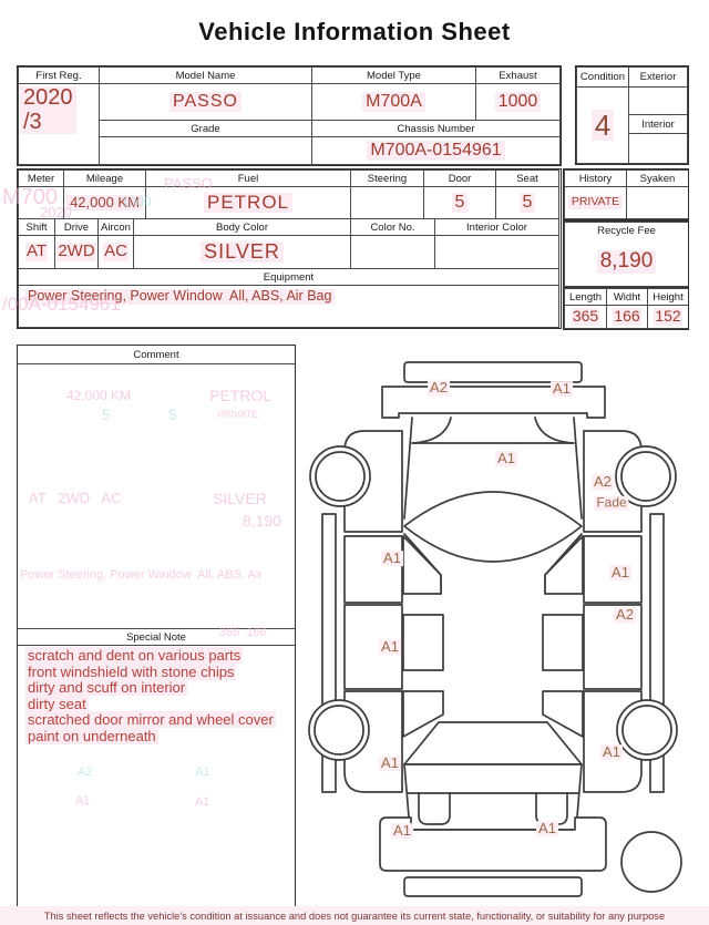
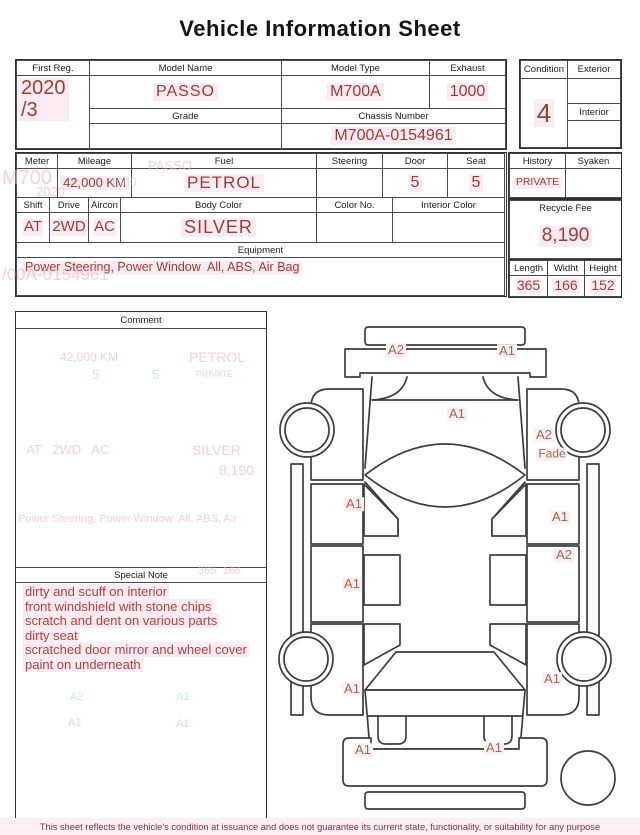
  Vehicle Information Sheet
  First Reg.
  2020
  /3
  Model Name
  PASSO
  Model Type
  M700A
  Exhaust
  1000
  Grade
  Chassis Number
  M700A-0154961
  Condition
  4
  Exterior
  Interior
  Meter
  Mileage
  42,000 KM
  Fuel
  PETROL
  Steering
  Door
  5
  Seat
  5
  Shift
  AT
  Drive
  2WD
  Aircon
  AC
  Body Color
  SILVER
  Color No.
  Interior Color
  Equipment
  Power Steering, Power Window All, ABS, Air Bag
  History
  PRIVATE
  Syaken
  Recycle Fee
  8,190
  Length
  365
  Widht
  166
  Height
  152
  Comment
  Special Note
- scratch and dent on various parts
+ dirty and scuff on interior
  front windshield with stone chips
- dirty and scuff on interior
+ scratch and dent on various parts
  dirty seat
  scratched door mirror and wheel cover
  paint on underneath
  A2
  A1
  A1
  A2
  Fade
  A1
  A1
  A2
  A1
  A1
  A1
  A1
  A1
  This sheet reflects the vehicle's condition at issuance and does not guarantee its current state, functionality, or suitability for any purpose
  M700
  2020
  PASSO
  1000
  /00A-0154961
  42,000 KM
  5
  5
  PETROL
  PRIVATE
  AT 2WD AC
  SILVER
  8,190
  Power Steering, Power Window All, ABS, Air
  365 166
  A2
  A1
  A1
  A1
